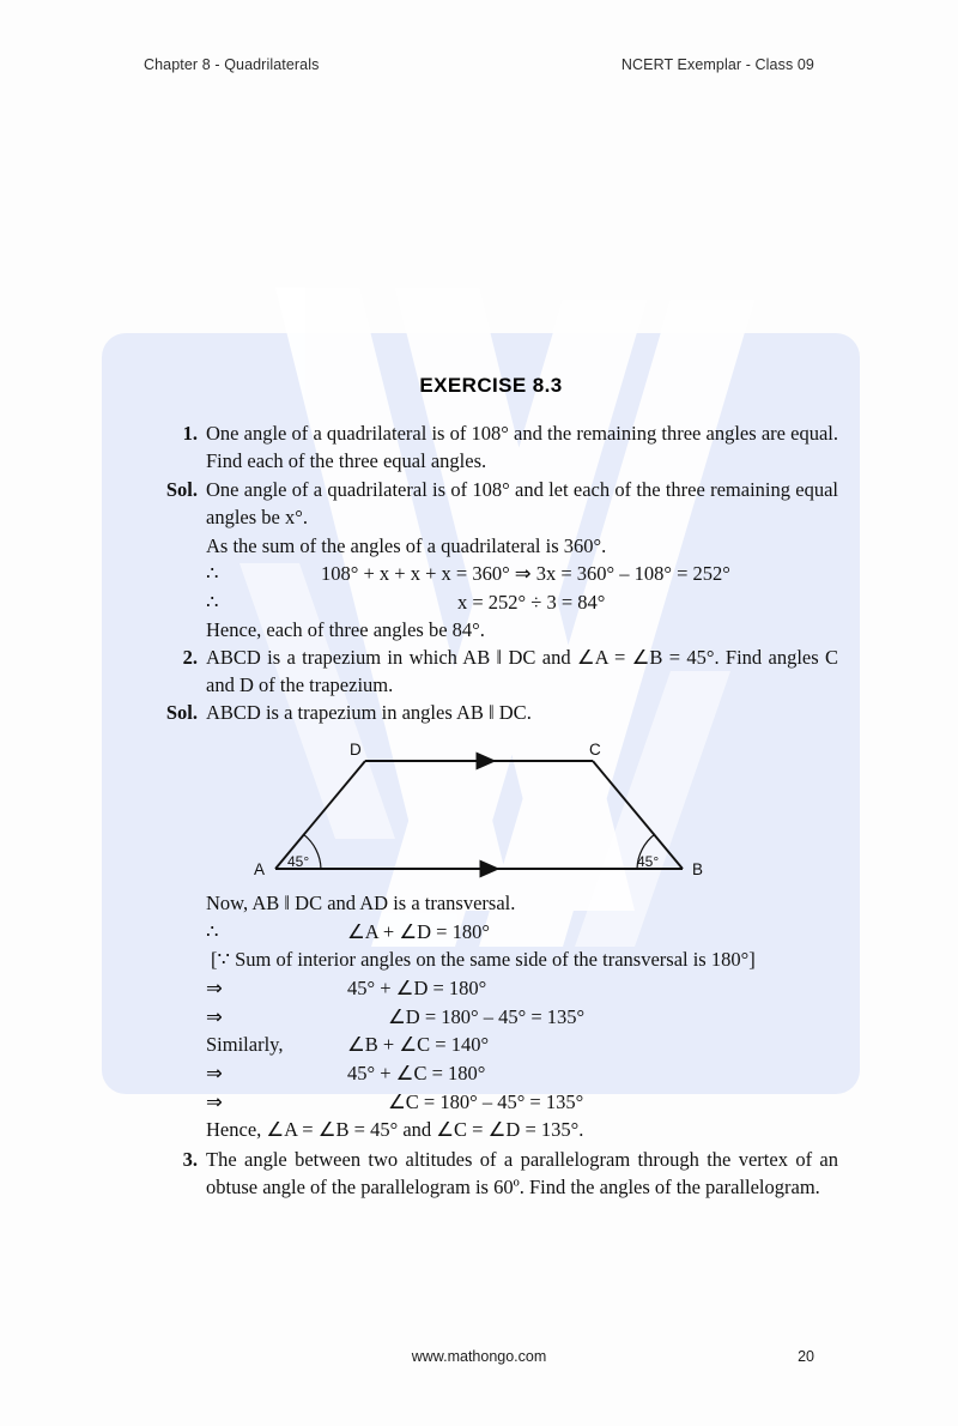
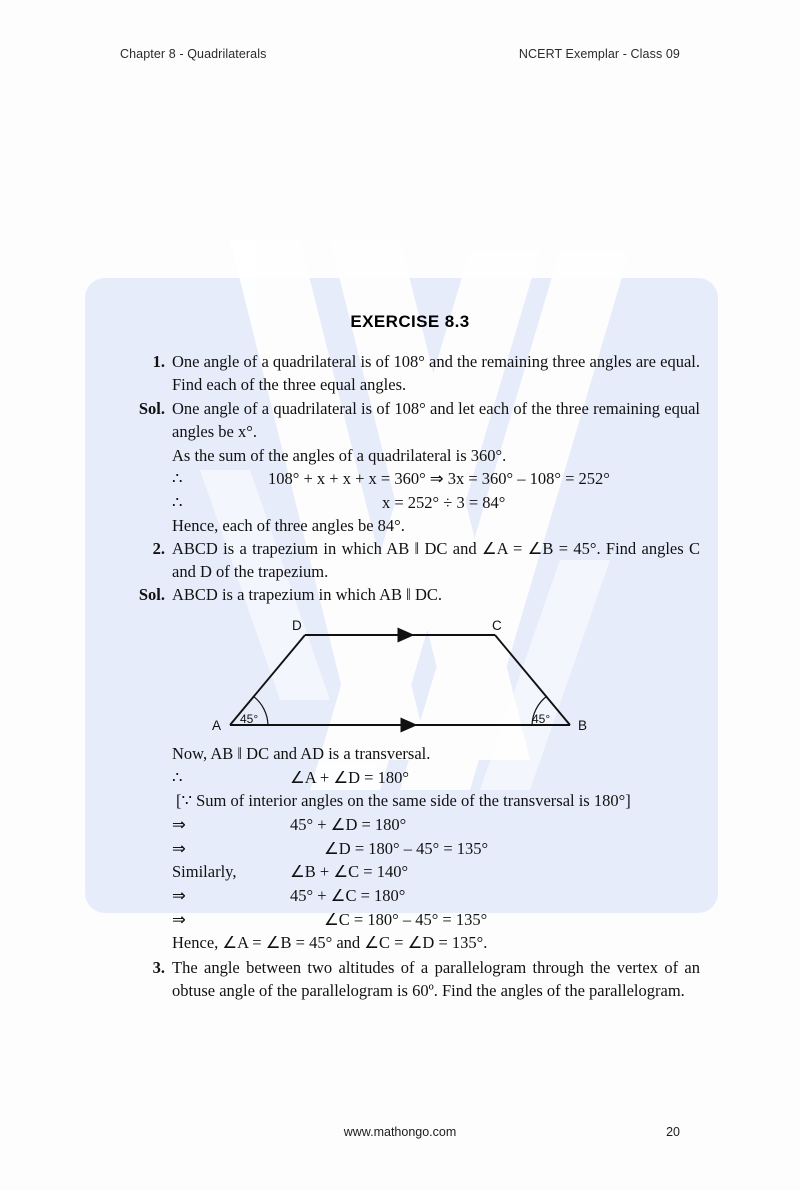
  Chapter 8 - Quadrilaterals
  NCERT Exemplar - Class 09
  EXERCISE 8.3
  1.
  One angle of a quadrilateral is of 108° and the remaining three angles are equal. Find each of the three equal angles.
  Sol.
  One angle of a quadrilateral is of 108° and let each of the three remaining equal angles be x°.
  As the sum of the angles of a quadrilateral is 360°.
  ∴
  108° + x + x + x = 360° ⇒ 3x = 360° – 108° = 252°
  ∴
  x = 252° ÷ 3 = 84°
  Hence, each of three angles be 84°.
  2.
  ABCD is a trapezium in which AB ‖ DC and ∠A = ∠B = 45°. Find angles C and D of the trapezium.
  Sol.
- ABCD is a trapezium in angles AB ‖ DC.
+ ABCD is a trapezium in which AB ‖ DC.
  A
  B
  C
  D
  45°
  45°
  Now, AB ‖ DC and AD is a transversal.
  ∴
  ∠A + ∠D = 180°
  [∵ Sum of interior angles on the same side of the transversal is 180°]
  ⇒
  45° + ∠D = 180°
  ⇒
  ∠D = 180° – 45° = 135°
  Similarly,
  ∠B + ∠C = 140°
  ⇒
  45° + ∠C = 180°
  ⇒
  ∠C = 180° – 45° = 135°
  Hence, ∠A = ∠B = 45° and ∠C = ∠D = 135°.
  3.
  The angle between two altitudes of a parallelogram through the vertex of an obtuse angle of the parallelogram is 60º. Find the angles of the parallelogram.
  www.mathongo.com
  20
